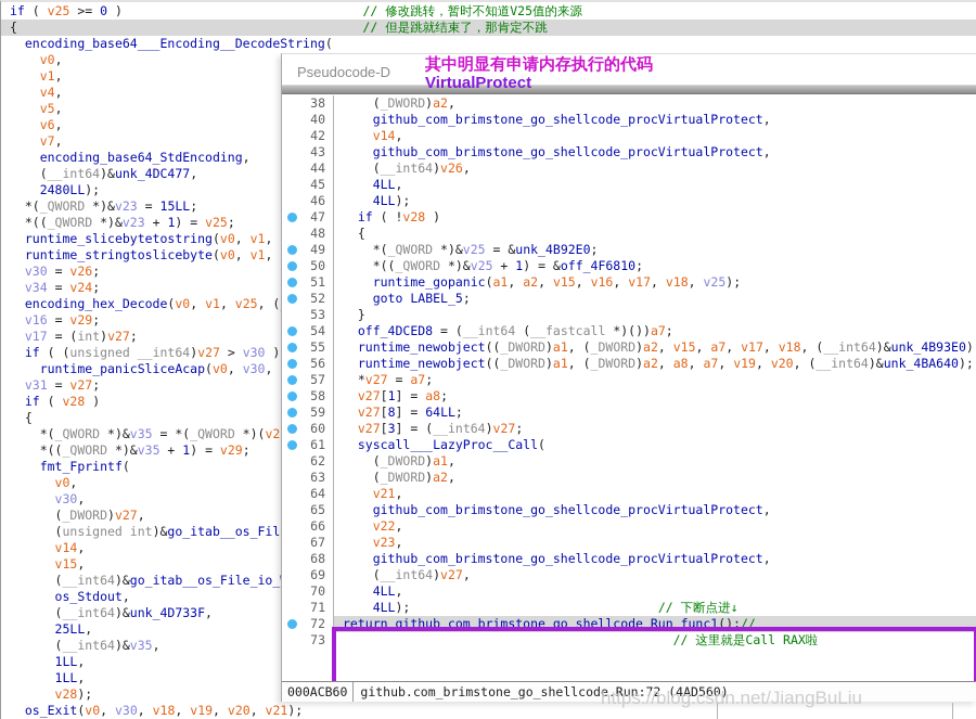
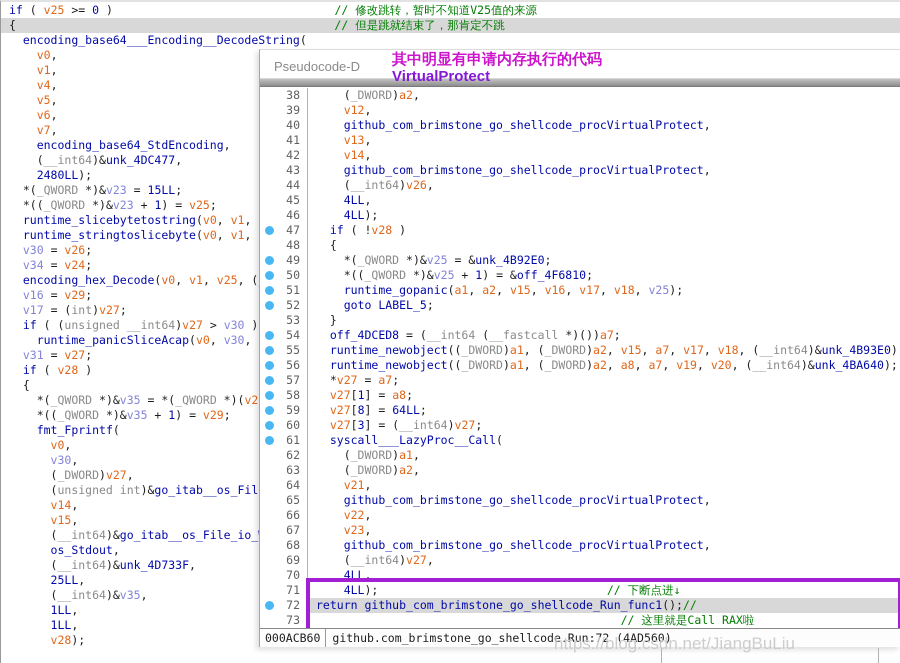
  if ( v25 >= 0 ) // 修改跳转，暂时不知道V25值的来源
  { // 但是跳就结束了，那肯定不跳
  encoding_base64___Encoding__DecodeString(
  v0,
  v1,
  v4,
  v5,
  v6,
  v7,
  encoding_base64_StdEncoding,
  (__int64)&unk_4DC477,
  2480LL);
  *(_QWORD *)&v23 = 15LL;
  *((_QWORD *)&v23 + 1) = v25;
  runtime_slicebytetostring(v0, v1,
  runtime_stringtoslicebyte(v0, v1,
  v30 = v26;
  v34 = v24;
  encoding_hex_Decode(v0, v1, v25, (
  v16 = v29;
  v17 = (int)v27;
  if ( (unsigned __int64)v27 > v30 )
  runtime_panicSliceAcap(v0, v30,
  v31 = v27;
  if ( v28 )
  {
  *(_QWORD *)&v35 = *(_QWORD *)(v2
  *((_QWORD *)&v35 + 1) = v29;
  fmt_Fprintf(
  v0,
  v30,
  (_DWORD)v27,
  (unsigned int)&go_itab__os_Fil
  v14,
  v15,
  (__int64)&go_itab__os_File_io_
  os_Stdout,
  (__int64)&unk_4D733F,
  25LL,
  (__int64)&v35,
  1LL,
  1LL,
  v28);
- os_Exit(v0, v30, v18, v19, v20, v21);
  Pseudocode-D
  其中明显有申请内存执行的代码
  VirtualProtect
  38
  (_DWORD)a2,
+ 39
+ v12,
  40
  github_com_brimstone_go_shellcode_procVirtualProtect,
+ 41
+ v13,
  42
  v14,
  43
  github_com_brimstone_go_shellcode_procVirtualProtect,
  44
  (__int64)v26,
  45
  4LL,
  46
  4LL);
  47
  if ( !v28 )
  48
  {
  49
  *(_QWORD *)&v25 = &unk_4B92E0;
  50
  *((_QWORD *)&v25 + 1) = &off_4F6810;
  51
  runtime_gopanic(a1, a2, v15, v16, v17, v18, v25);
  52
  goto LABEL_5;
  53
  }
  54
  off_4DCED8 = (__int64 (__fastcall *)())a7;
  55
  runtime_newobject((_DWORD)a1, (_DWORD)a2, v15, a7, v17, v18, (__int64)&unk_4B93E0)
  56
  runtime_newobject((_DWORD)a1, (_DWORD)a2, a8, a7, v19, v20, (__int64)&unk_4BA640);
  57
  *v27 = a7;
  58
  v27[1] = a8;
  59
  v27[8] = 64LL;
  60
  v27[3] = (__int64)v27;
  61
  syscall___LazyProc__Call(
  62
  (_DWORD)a1,
  63
  (_DWORD)a2,
  64
  v21,
  65
  github_com_brimstone_go_shellcode_procVirtualProtect,
  66
  v22,
  67
  v23,
  68
  github_com_brimstone_go_shellcode_procVirtualProtect,
  69
  (__int64)v27,
  70
  4LL,
  71
  4LL); // 下断点进↓
  72
  return github_com_brimstone_go_shellcode_Run_func1();//
  73
  // 这里就是Call RAX啦
  000ACB60
  github.com_brimstone_go_shellcode.Run:72 (4AD560)
  https://blog.csdn.net/JiangBuLiu
